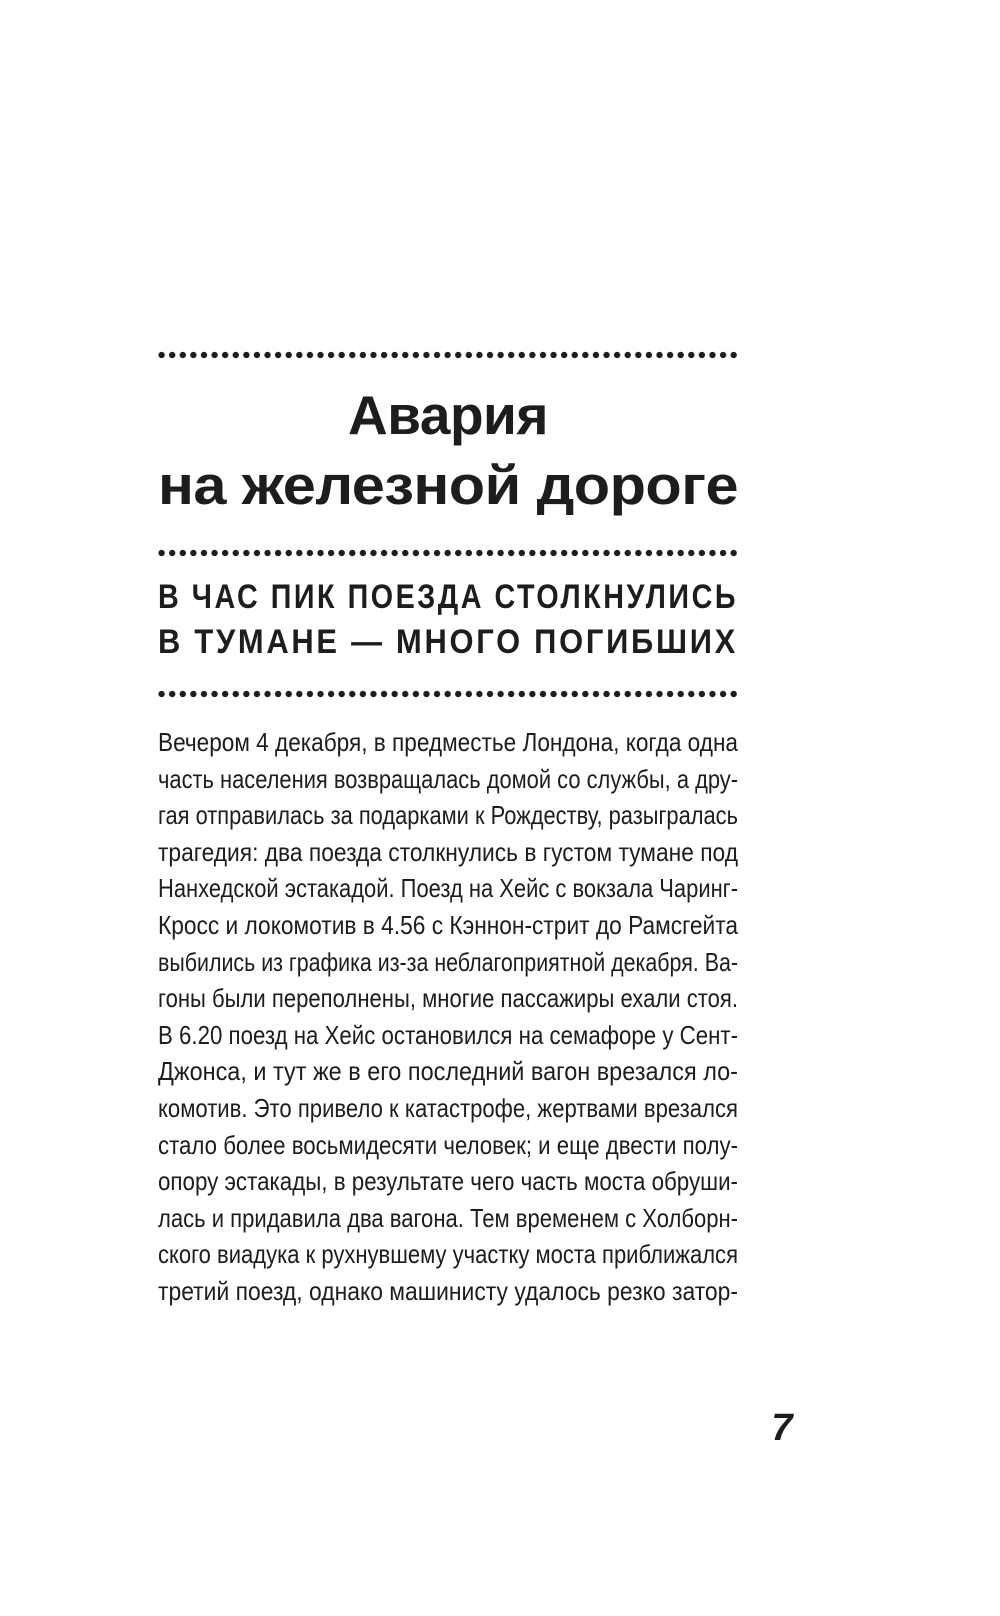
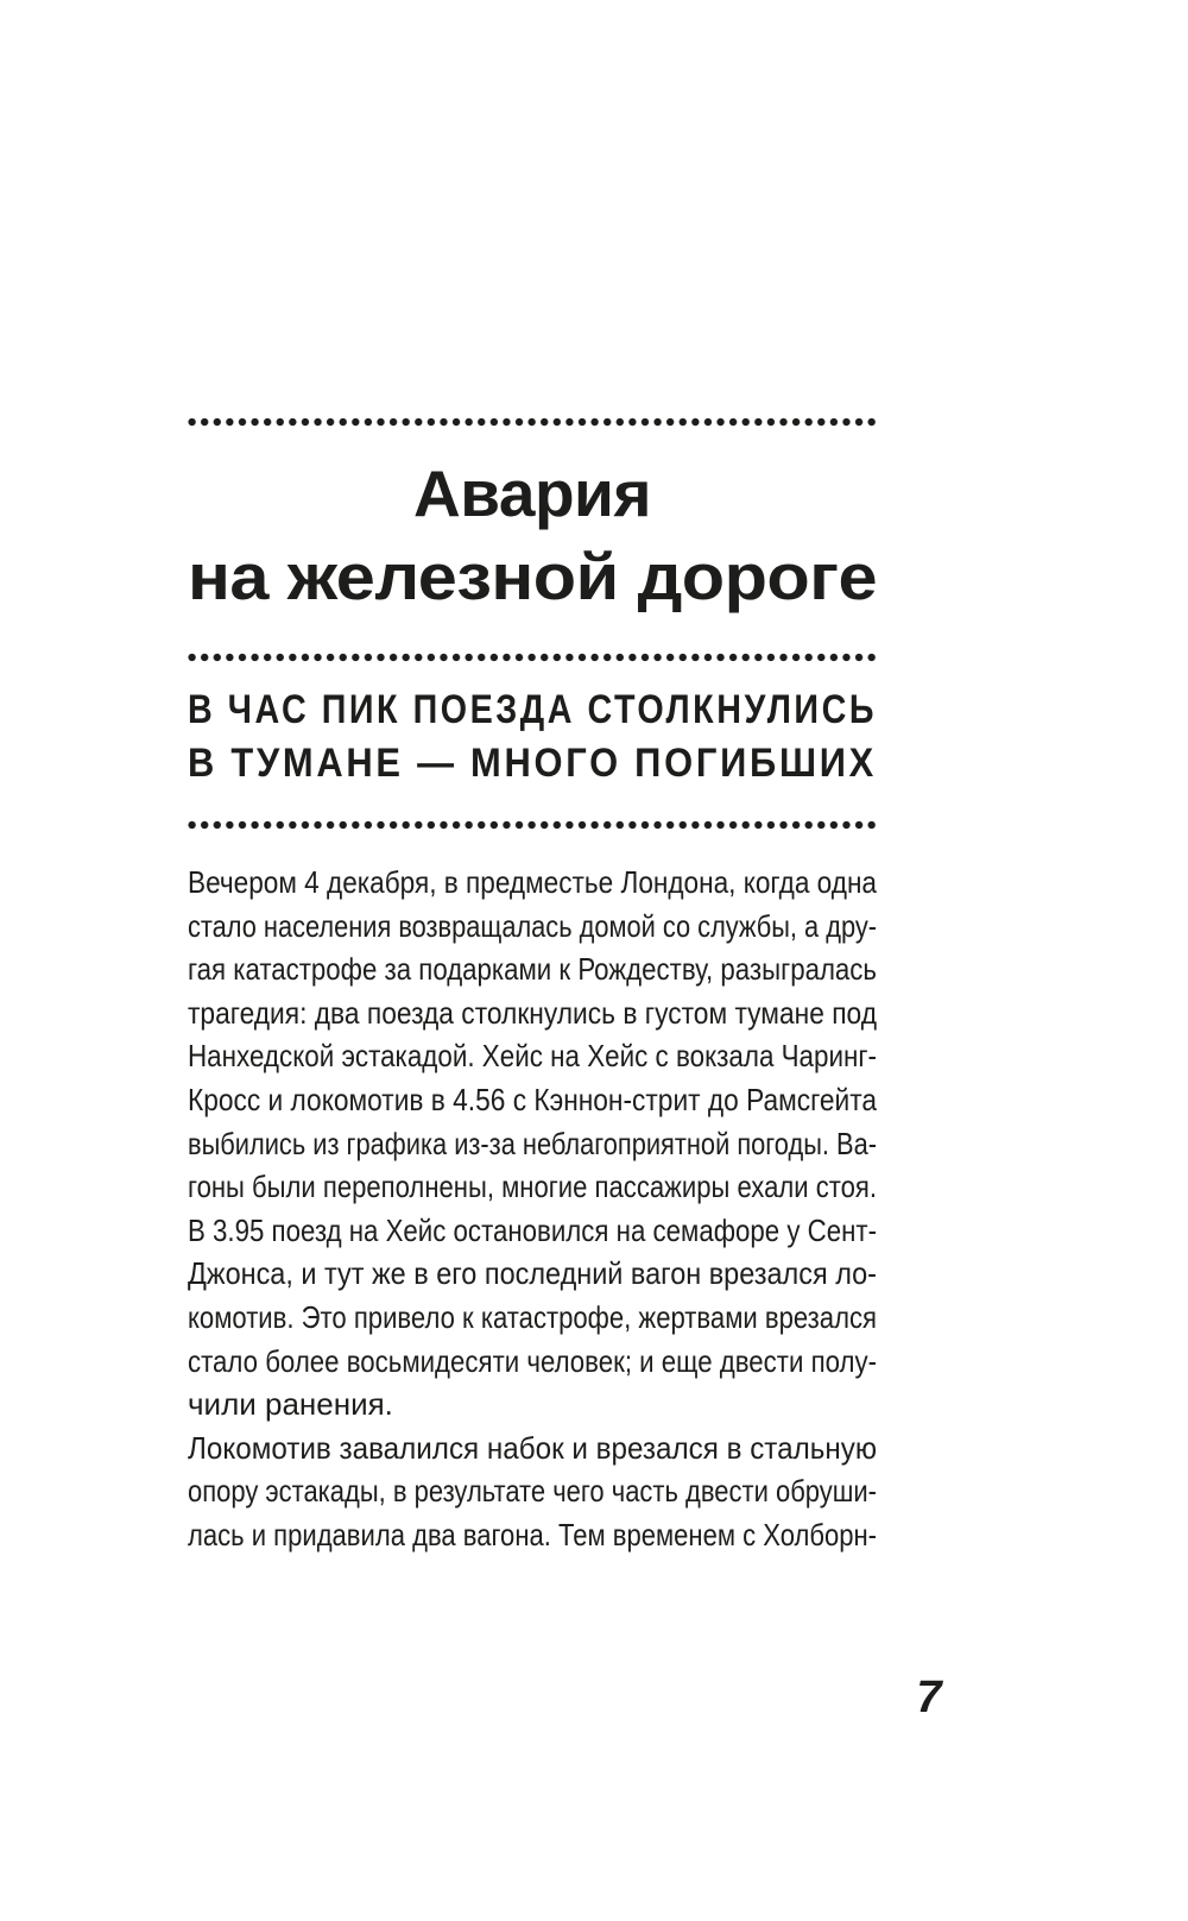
  Авария
  на железной дороге
  В ЧАС ПИК ПОЕЗДА СТОЛКНУЛИСЬ
  В ТУМАНЕ — МНОГО ПОГИБШИХ
  Вечером 4 декабря, в предместье Лондона, когда одна
- часть населения возвращалась домой со службы, а дру-
+ стало населения возвращалась домой со службы, а дру-
- гая отправилась за подарками к Рождеству, разыгралась
+ гая катастрофе за подарками к Рождеству, разыгралась
  трагедия: два поезда столкнулись в густом тумане под
- Нанхедской эстакадой. Поезд на Хейс с вокзала Чаринг-
+ Нанхедской эстакадой. Хейс на Хейс с вокзала Чаринг-
  Кросс и локомотив в 4.56 с Кэннон-стрит до Рамсгейта
- выбились из графика из-за неблагоприятной декабря. Ва-
+ выбились из графика из-за неблагоприятной погоды. Ва-
  гоны были переполнены, многие пассажиры ехали стоя.
- В 6.20 поезд на Хейс остановился на семафоре у Сент-
+ В 3.95 поезд на Хейс остановился на семафоре у Сент-
  Джонса, и тут же в его последний вагон врезался ло-
  комотив. Это привело к катастрофе, жертвами врезался
  стало более восьмидесяти человек; и еще двести полу-
+ чили ранения.
+ Локомотив завалился набок и врезался в стальную
- опору эстакады, в результате чего часть моста обруши-
+ опору эстакады, в результате чего часть двести обруши-
  лась и придавила два вагона. Тем временем с Холборн-
- ского виадука к рухнувшему участку моста приближался
- третий поезд, однако машинисту удалось резко затор-
  7
